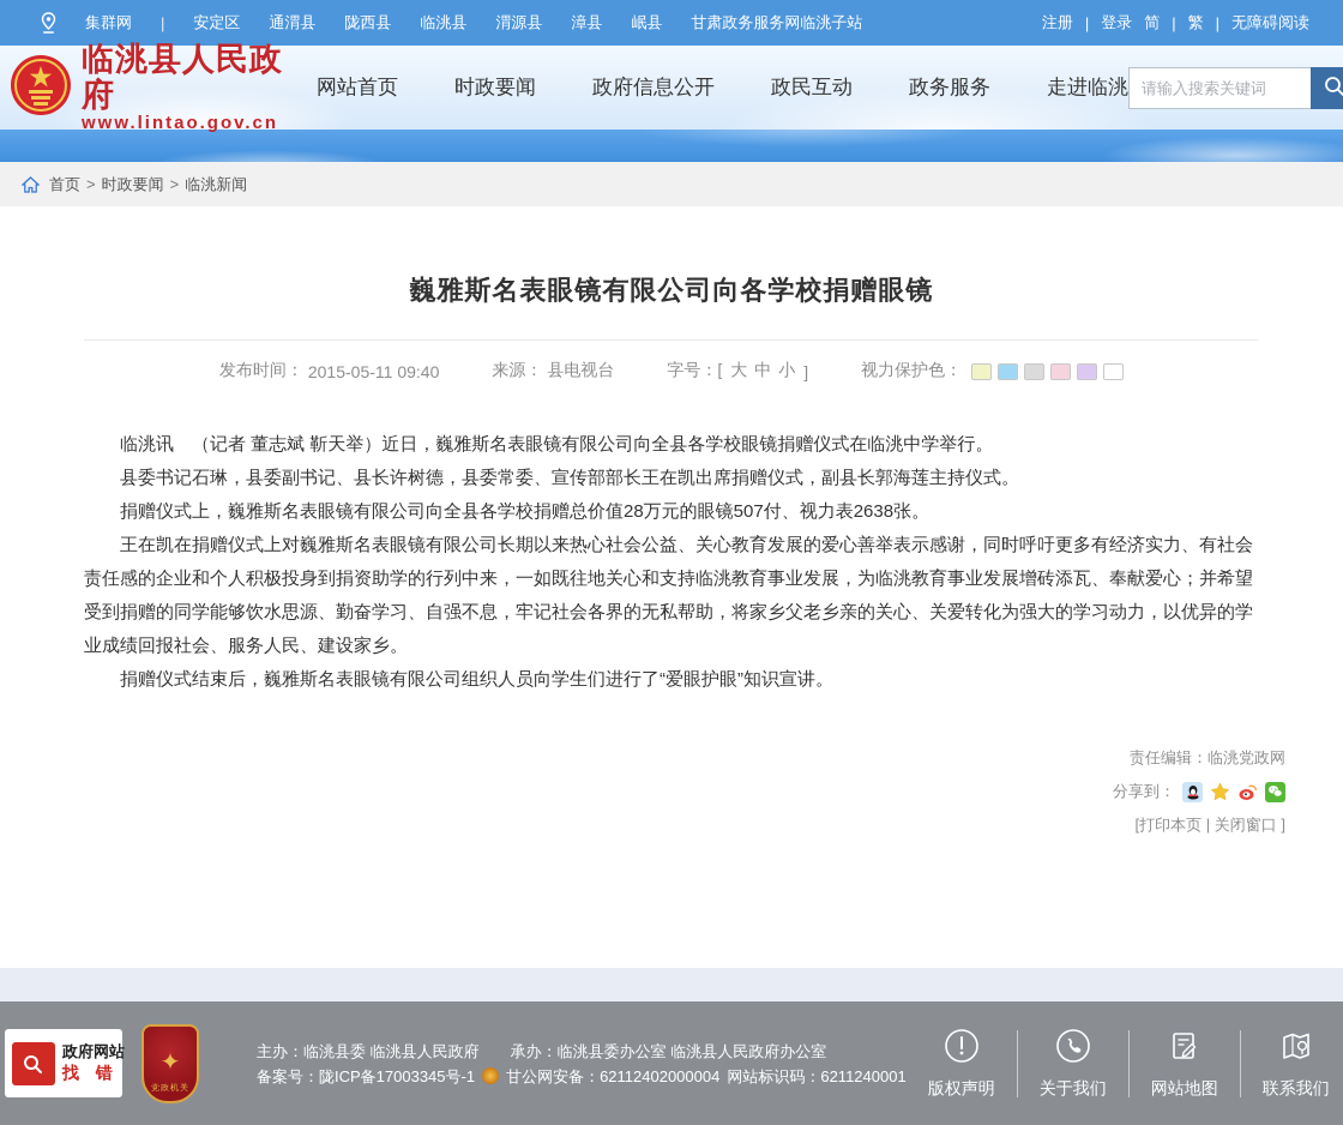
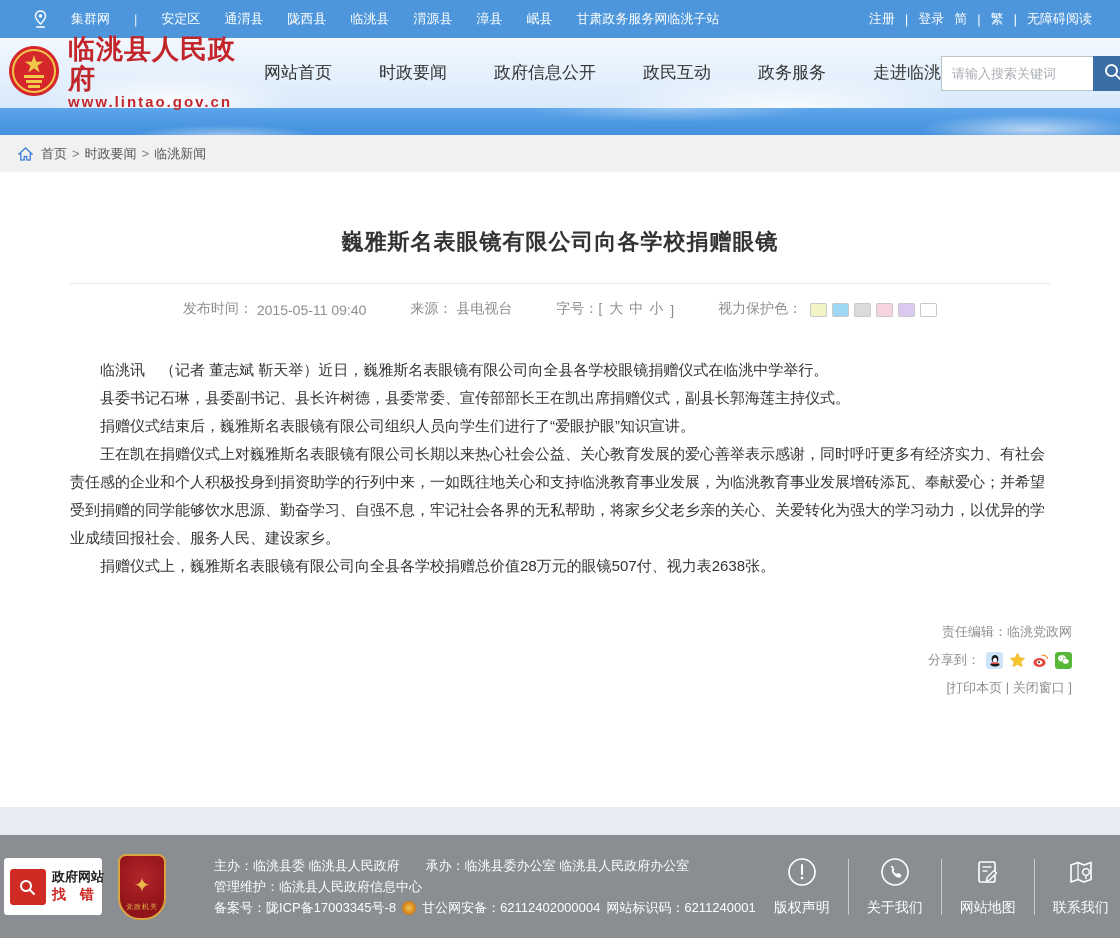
  集群网
  |
  安定区
  通渭县
  陇西县
  临洮县
  渭源县
  漳县
  岷县
  甘肃政务服务网临洮子站
  注册
  |
  登录
  简
  |
  繁
  |
  无障碍阅读
  临洮县人民政府
  www.lintao.gov.cn
  网站首页
  时政要闻
  政府信息公开
  政民互动
  政务服务
  走进临洮
  请输入搜索关键词
  首页
  >
  时政要闻
  >
  临洮新闻
  巍雅斯名表眼镜有限公司向各学校捐赠眼镜
  发布时间：
  2015-05-11 09:40
  来源：
  县电视台
  字号：[
  大
  中
  小
  ]
  视力保护色：
  临洮讯 （记者 董志斌 靳天举）近日，巍雅斯名表眼镜有限公司向全县各学校眼镜捐赠仪式在临洮中学举行。
  县委书记石琳，县委副书记、县长许树德，县委常委、宣传部部长王在凯出席捐赠仪式，副县长郭海莲主持仪式。
- 捐赠仪式上，巍雅斯名表眼镜有限公司向全县各学校捐赠总价值28万元的眼镜507付、视力表2638张。
+ 捐赠仪式结束后，巍雅斯名表眼镜有限公司组织人员向学生们进行了“爱眼护眼”知识宣讲。
  王在凯在捐赠仪式上对巍雅斯名表眼镜有限公司长期以来热心社会公益、关心教育发展的爱心善举表示感谢，同时呼吁更多有经济实力、有社会责任感的企业和个人积极投身到捐资助学的行列中来，一如既往地关心和支持临洮教育事业发展，为临洮教育事业发展增砖添瓦、奉献爱心；并希望受到捐赠的同学能够饮水思源、勤奋学习、自强不息，牢记社会各界的无私帮助，将家乡父老乡亲的关心、关爱转化为强大的学习动力，以优异的学业成绩回报社会、服务人民、建设家乡。
- 捐赠仪式结束后，巍雅斯名表眼镜有限公司组织人员向学生们进行了“爱眼护眼”知识宣讲。
+ 捐赠仪式上，巍雅斯名表眼镜有限公司向全县各学校捐赠总价值28万元的眼镜507付、视力表2638张。
  责任编辑：临洮党政网
  分享到：
  [打印本页 | 关闭窗口 ]
  政府网站
  找 错
  ✦
  主办：临洮县委 临洮县人民政府 承办：临洮县委办公室 临洮县人民政府办公室
+ 管理维护：临洮县人民政府信息中心
- 备案号：陇ICP备17003345号-1
+ 备案号：陇ICP备17003345号-8
  甘公网安备：62112402000004
  网站标识码：6211240001
  版权声明
  关于我们
  网站地图
  联系我们
